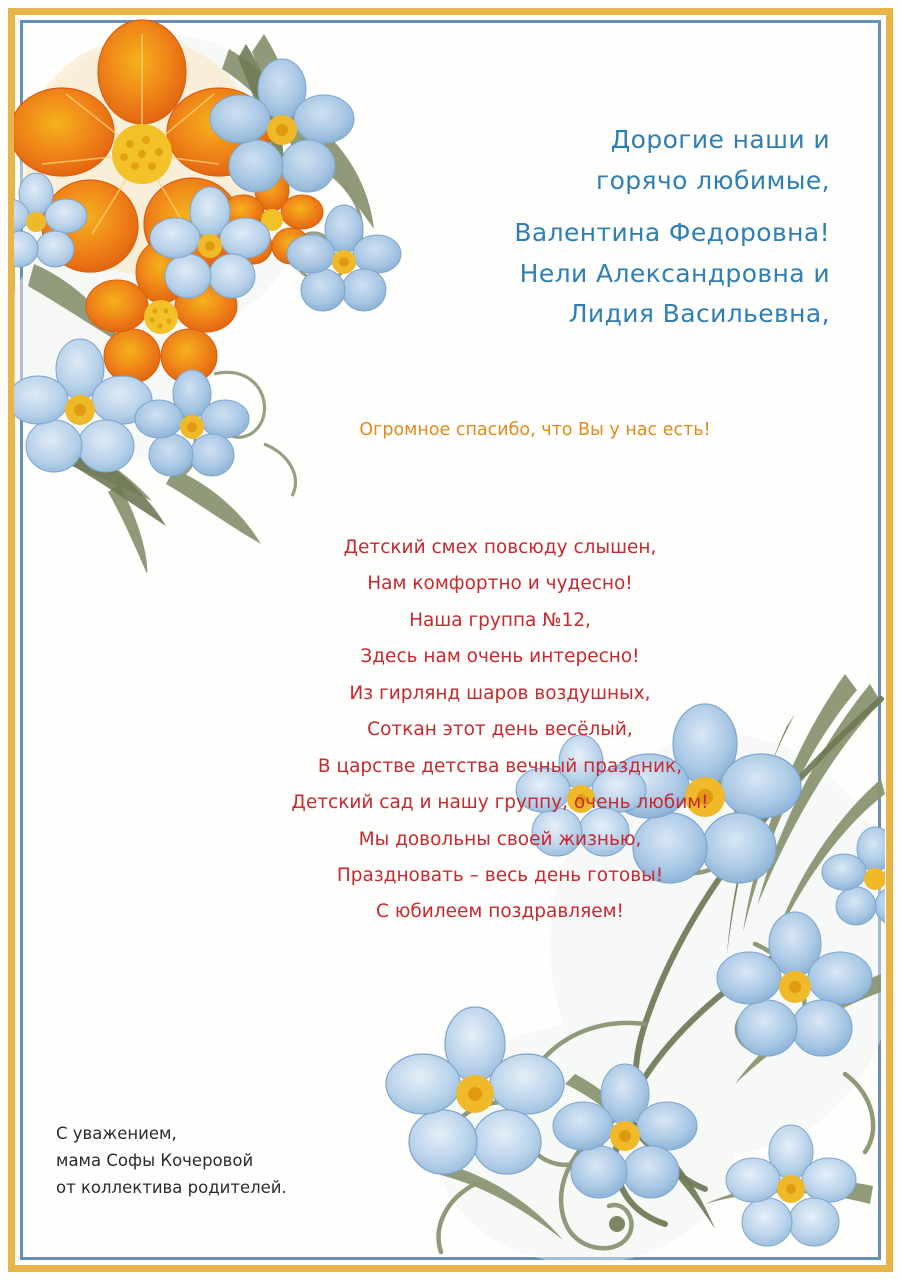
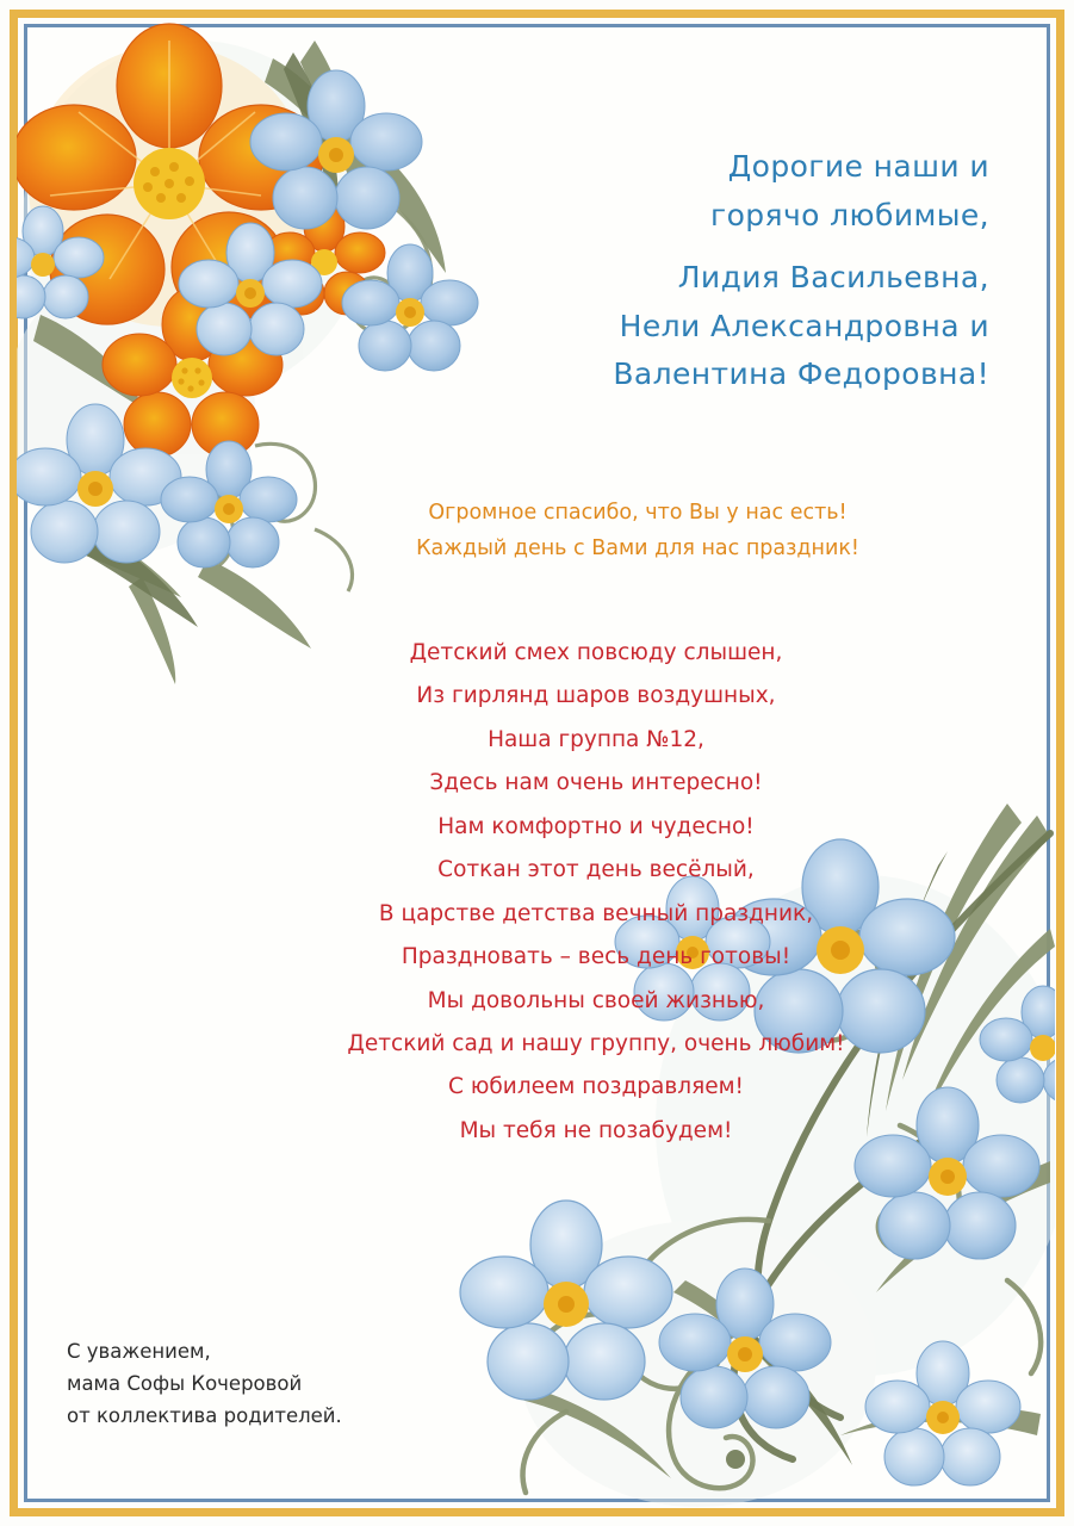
  Дорогие наши и
  горячо любимые,
- Валентина Федоровна!
+ Лидия Васильевна,
  Нели Александровна и
- Лидия Васильевна,
+ Валентина Федоровна!
  Огромное спасибо, что Вы у нас есть!
+ Каждый день с Вами для нас праздник!
  Детский смех повсюду слышен,
- Нам комфортно и чудесно!
+ Из гирлянд шаров воздушных,
  Наша группа №12,
  Здесь нам очень интересно!
- Из гирлянд шаров воздушных,
+ Нам комфортно и чудесно!
  Соткан этот день весёлый,
  В царстве детства вечный праздник,
- Детский сад и нашу группу, очень любим!
+ Праздновать – весь день готовы!
  Мы довольны своей жизнью,
- Праздновать – весь день готовы!
+ Детский сад и нашу группу, очень любим!
  С юбилеем поздравляем!
+ Мы тебя не позабудем!
  С уважением,
  мама Софы Кочеровой
  от коллектива родителей.
